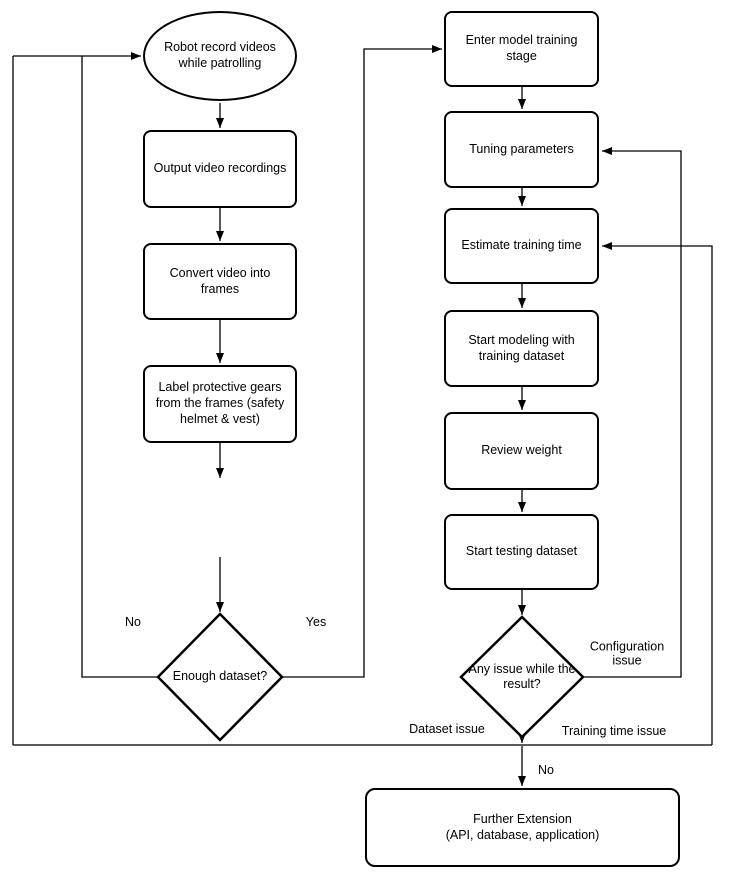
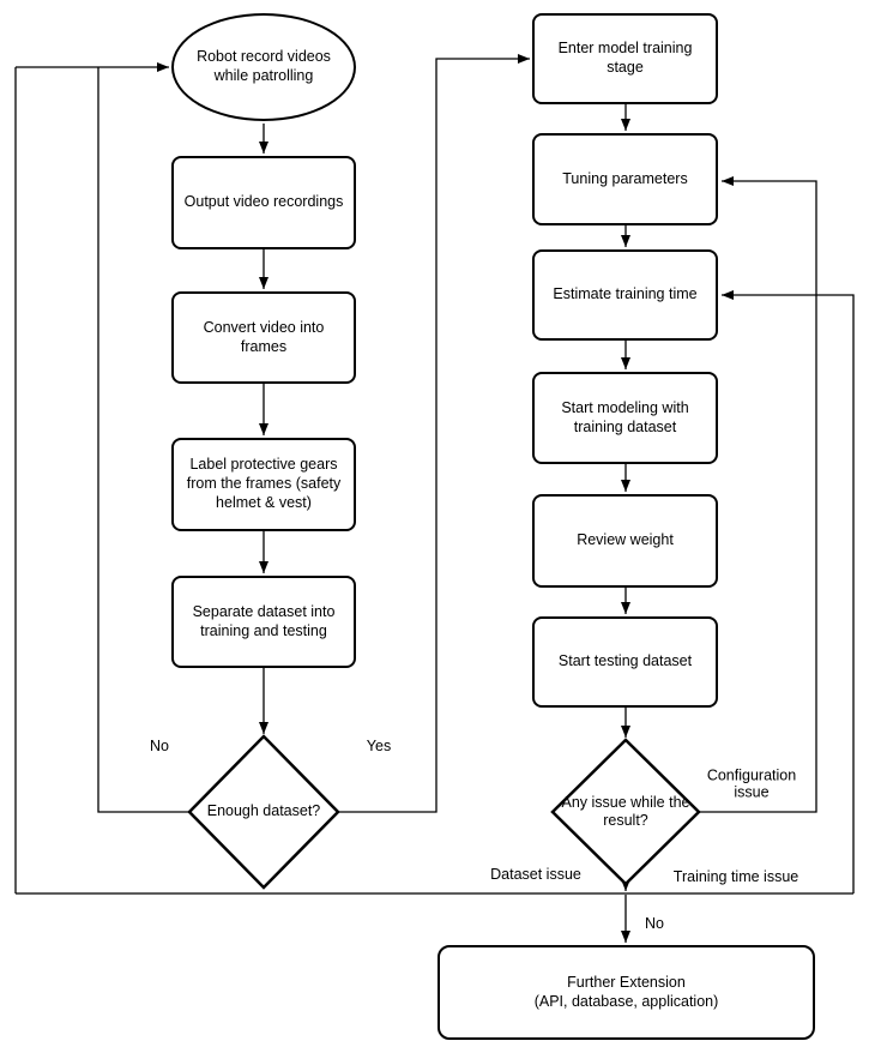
  Robot record videos
  while patrolling
  Output video recordings
  Convert video into
  frames
  Label protective gears
  from the frames (safety
  helmet & vest)
+ Separate dataset into
+ training and testing
  Enough dataset?
  Enter model training
  stage
  Tuning parameters
  Estimate training time
  Start modeling with
  training dataset
  Review weight
  Start testing dataset
  Any issue while the result?
  Further Extension
  (API, database, application)
  No
  Yes
  Configuration
  issue
  Dataset issue
  Training time issue
  No
